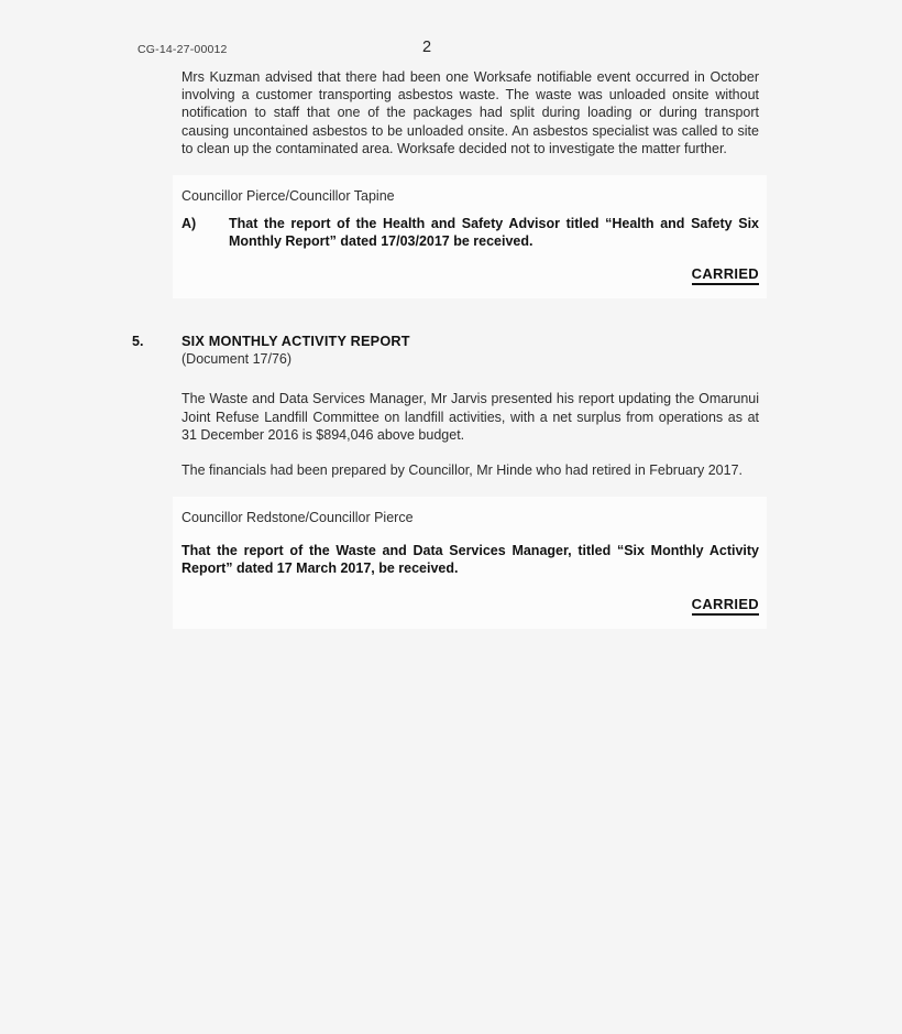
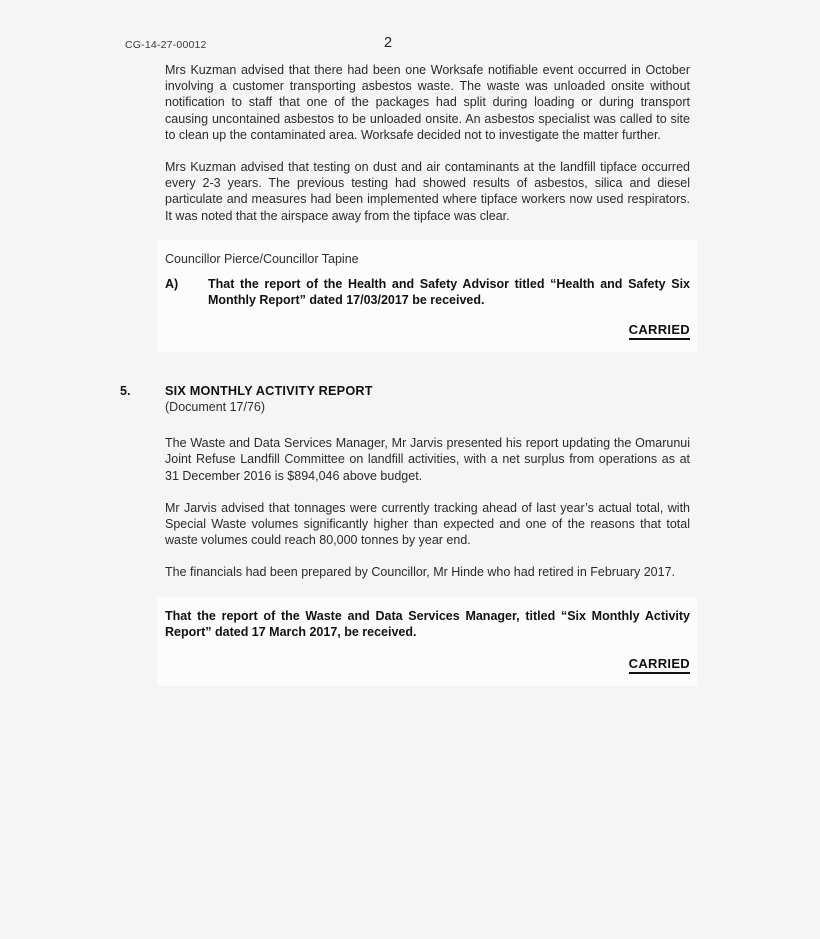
  CG-14-27-00012
  2
  Mrs Kuzman advised that there had been one Worksafe notifiable event occurred in October involving a customer transporting asbestos waste. The waste was unloaded onsite without notification to staff that one of the packages had split during loading or during transport causing uncontained asbestos to be unloaded onsite. An asbestos specialist was called to site to clean up the contaminated area. Worksafe decided not to investigate the matter further.
+ Mrs Kuzman advised that testing on dust and air contaminants at the landfill tipface occurred every 2-3 years. The previous testing had showed results of asbestos, silica and diesel particulate and measures had been implemented where tipface workers now used respirators. It was noted that the airspace away from the tipface was clear.
  Councillor Pierce/Councillor Tapine
  A)
  That the report of the Health and Safety Advisor titled “Health and Safety Six Monthly Report” dated 17/03/2017 be received.
  CARRIED
  5.
  SIX MONTHLY ACTIVITY REPORT
  (Document 17/76)
  The Waste and Data Services Manager, Mr Jarvis presented his report updating the Omarunui Joint Refuse Landfill Committee on landfill activities, with a net surplus from operations as at 31 December 2016 is $894,046 above budget.
+ Mr Jarvis advised that tonnages were currently tracking ahead of last year’s actual total, with Special Waste volumes significantly higher than expected and one of the reasons that total waste volumes could reach 80,000 tonnes by year end.
  The financials had been prepared by Councillor, Mr Hinde who had retired in February 2017.
- Councillor Redstone/Councillor Pierce
  That the report of the Waste and Data Services Manager, titled “Six Monthly Activity Report” dated 17 March 2017, be received.
  CARRIED
